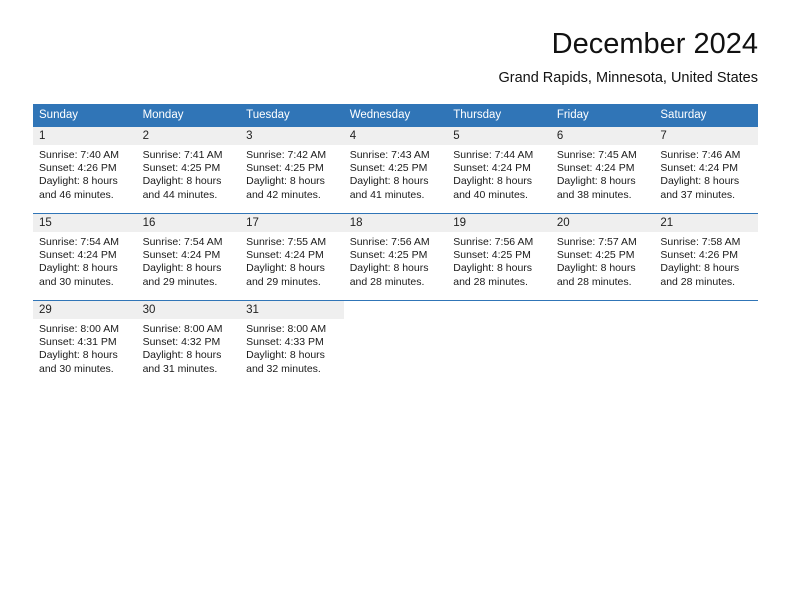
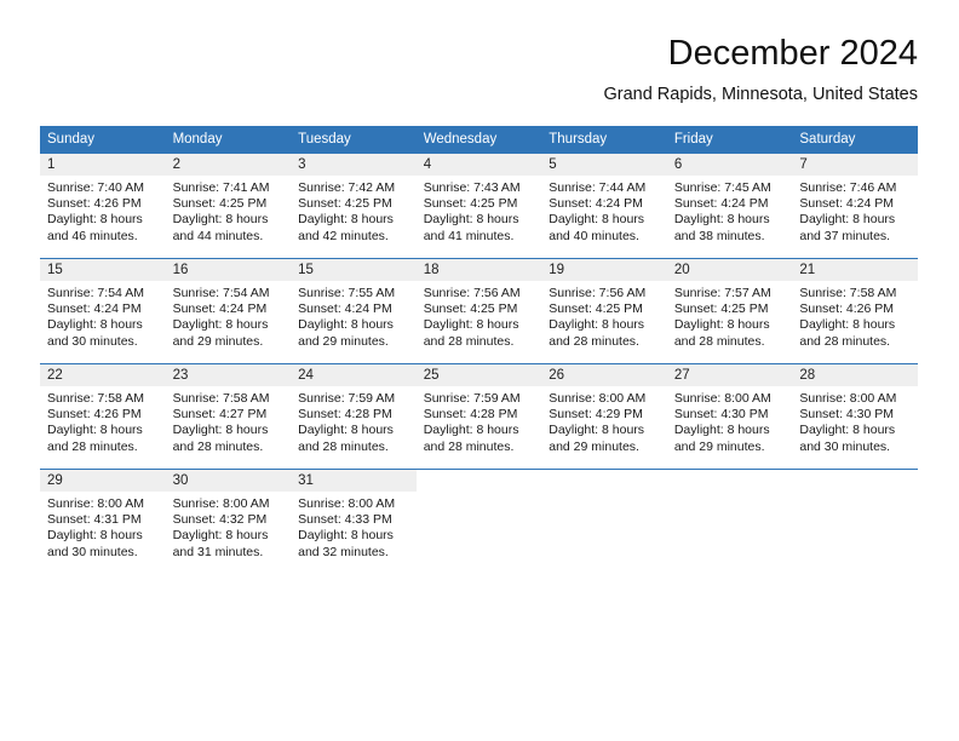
  December 2024
  Grand Rapids, Minnesota, United States
  Sunday	Monday	Tuesday	Wednesday	Thursday	Friday	Saturday
  1Sunrise: 7:40 AMSunset: 4:26 PMDaylight: 8 hoursand 46 minutes.	2Sunrise: 7:41 AMSunset: 4:25 PMDaylight: 8 hoursand 44 minutes.	3Sunrise: 7:42 AMSunset: 4:25 PMDaylight: 8 hoursand 42 minutes.	4Sunrise: 7:43 AMSunset: 4:25 PMDaylight: 8 hoursand 41 minutes.	5Sunrise: 7:44 AMSunset: 4:24 PMDaylight: 8 hoursand 40 minutes.	6Sunrise: 7:45 AMSunset: 4:24 PMDaylight: 8 hoursand 38 minutes.	7Sunrise: 7:46 AMSunset: 4:24 PMDaylight: 8 hoursand 37 minutes.
- 15Sunrise: 7:54 AMSunset: 4:24 PMDaylight: 8 hoursand 30 minutes.	16Sunrise: 7:54 AMSunset: 4:24 PMDaylight: 8 hoursand 29 minutes.	17Sunrise: 7:55 AMSunset: 4:24 PMDaylight: 8 hoursand 29 minutes.	18Sunrise: 7:56 AMSunset: 4:25 PMDaylight: 8 hoursand 28 minutes.	19Sunrise: 7:56 AMSunset: 4:25 PMDaylight: 8 hoursand 28 minutes.	20Sunrise: 7:57 AMSunset: 4:25 PMDaylight: 8 hoursand 28 minutes.	21Sunrise: 7:58 AMSunset: 4:26 PMDaylight: 8 hoursand 28 minutes.
+ 15Sunrise: 7:54 AMSunset: 4:24 PMDaylight: 8 hoursand 30 minutes.	16Sunrise: 7:54 AMSunset: 4:24 PMDaylight: 8 hoursand 29 minutes.	15Sunrise: 7:55 AMSunset: 4:24 PMDaylight: 8 hoursand 29 minutes.	18Sunrise: 7:56 AMSunset: 4:25 PMDaylight: 8 hoursand 28 minutes.	19Sunrise: 7:56 AMSunset: 4:25 PMDaylight: 8 hoursand 28 minutes.	20Sunrise: 7:57 AMSunset: 4:25 PMDaylight: 8 hoursand 28 minutes.	21Sunrise: 7:58 AMSunset: 4:26 PMDaylight: 8 hoursand 28 minutes.
+ 22Sunrise: 7:58 AMSunset: 4:26 PMDaylight: 8 hoursand 28 minutes.	23Sunrise: 7:58 AMSunset: 4:27 PMDaylight: 8 hoursand 28 minutes.	24Sunrise: 7:59 AMSunset: 4:28 PMDaylight: 8 hoursand 28 minutes.	25Sunrise: 7:59 AMSunset: 4:28 PMDaylight: 8 hoursand 28 minutes.	26Sunrise: 8:00 AMSunset: 4:29 PMDaylight: 8 hoursand 29 minutes.	27Sunrise: 8:00 AMSunset: 4:30 PMDaylight: 8 hoursand 29 minutes.	28Sunrise: 8:00 AMSunset: 4:30 PMDaylight: 8 hoursand 30 minutes.
  29Sunrise: 8:00 AMSunset: 4:31 PMDaylight: 8 hoursand 30 minutes.	30Sunrise: 8:00 AMSunset: 4:32 PMDaylight: 8 hoursand 31 minutes.	31Sunrise: 8:00 AMSunset: 4:33 PMDaylight: 8 hoursand 32 minutes.
